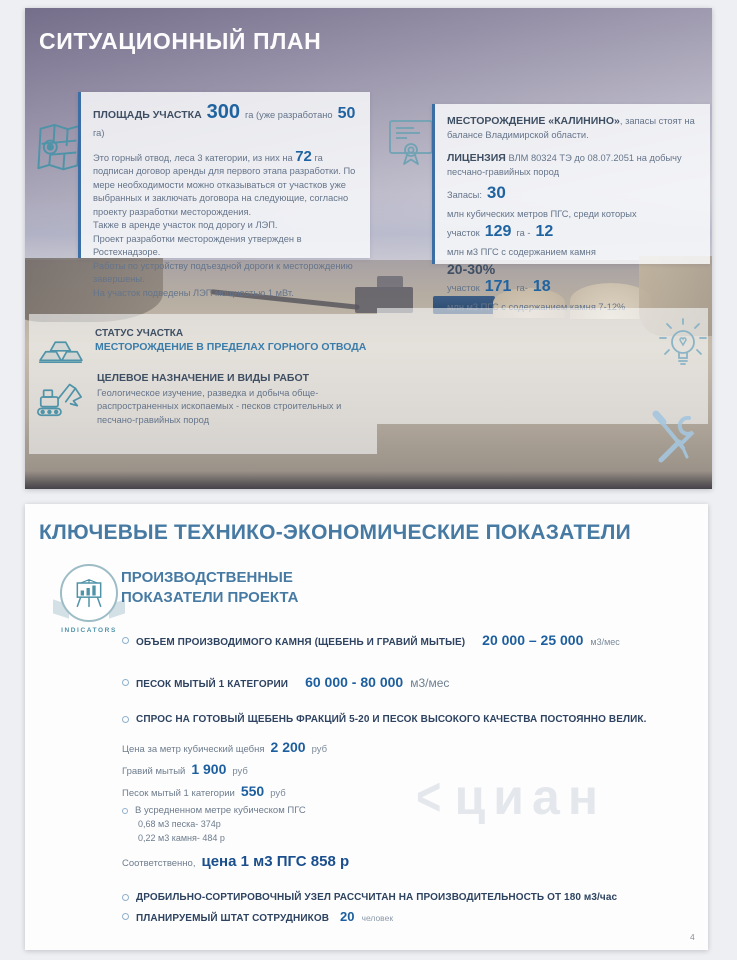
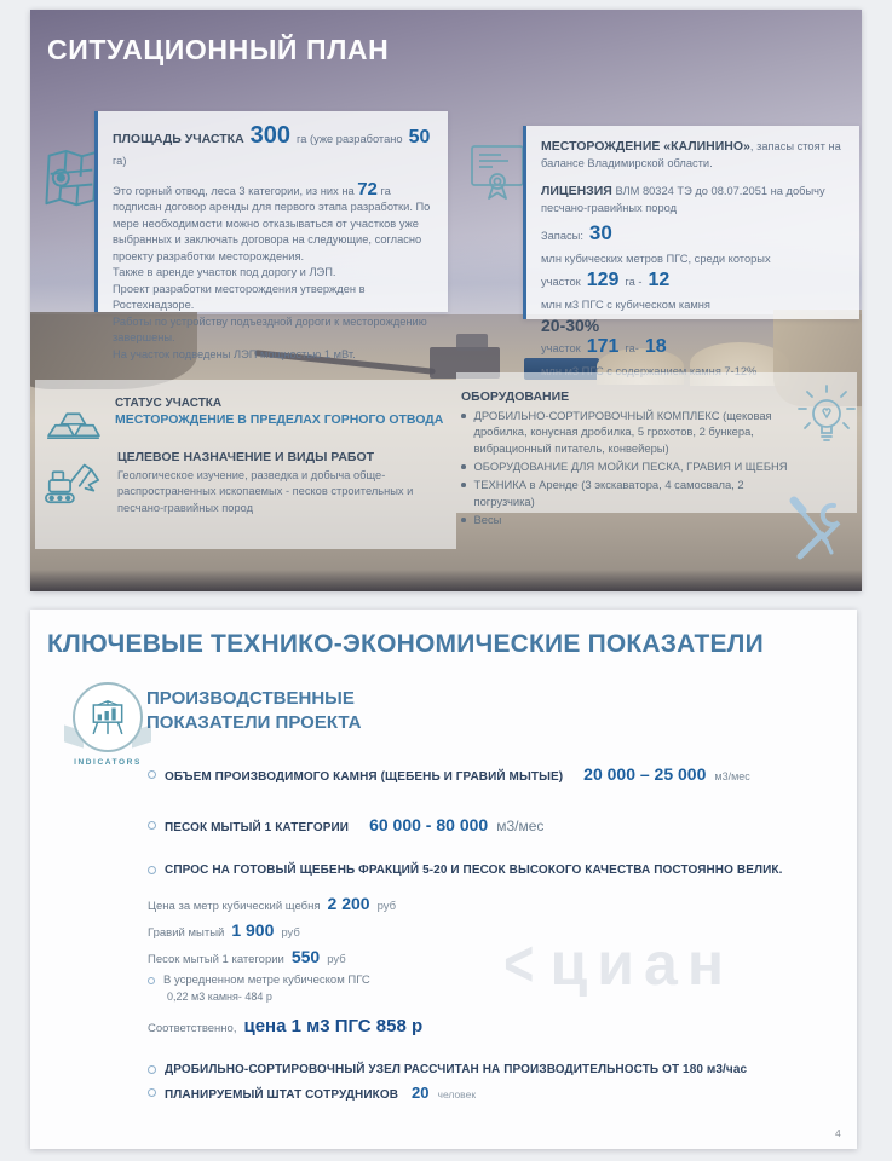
  СИТУАЦИОННЫЙ ПЛАН
  ПЛОЩАДЬ УЧАСТКА
  300
  га (уже разработано
  50
  га)
  Это горный отвод, леса 3 категории, из них на 72 га подписан договор аренды для первого этапа разработки. По мере необходимости можно отказываться от участков уже выбранных и заключать договора на следующие, согласно проекту разработки месторождения.
  Также в аренде участок под дорогу и ЛЭП.
  Проект разработки месторождения утвержден в Ростехнадзоре.
  Работы по устройству подъездной дороги к месторождению завершены.
  На участок подведены ЛЭП мощностью 1 мВт.
  МЕСТОРОЖДЕНИЕ «КАЛИНИНО», запасы стоят на балансе Владимирской области.
  ЛИЦЕНЗИЯ ВЛМ 80324 ТЭ до 08.07.2051 на добычу песчано-гравийных пород
  Запасы:
  30
  млн кубических метров ПГС, среди которых
  участок
  129
  га -
  12
- млн м3 ПГС с содержанием камня
+ млн м3 ПГС с кубическом камня
  20-30%
  участок
  171
  га-
  18
  млн м3 ПГС с содержанием камня 7-12%
  СТАТУС УЧАСТКА
  МЕСТОРОЖДЕНИЕ В ПРЕДЕЛАХ ГОРНОГО ОТВОДА
  ЦЕЛЕВОЕ НАЗНАЧЕНИЕ И ВИДЫ РАБОТ
  Геологическое изучение, разведка и добыча обще-распространенных ископаемых - песков строительных и песчано-гравийных пород
+ ОБОРУДОВАНИЕ
+ ДРОБИЛЬНО-СОРТИРОВОЧНЫЙ КОМПЛЕКС (щековая дробилка, конусная дробилка, 5 грохотов, 2 бункера, вибрационный питатель, конвейеры)
+ ОБОРУДОВАНИЕ ДЛЯ МОЙКИ ПЕСКА, ГРАВИЯ И ЩЕБНЯ
+ ТЕХНИКА в Аренде (3 экскаватора, 4 самосвала, 2 погрузчика)
+ Весы
  КЛЮЧЕВЫЕ ТЕХНИКО-ЭКОНОМИЧЕСКИЕ ПОКАЗАТЕЛИ
  ПРОИЗВОДСТВЕННЫЕ
  ПОКАЗАТЕЛИ ПРОЕКТА
  ОБЪЕМ ПРОИЗВОДИМОГО КАМНЯ (ЩЕБЕНЬ И ГРАВИЙ МЫТЫЕ)
  20 000 – 25 000
  м3/мес
  ПЕСОК МЫТЫЙ 1 КАТЕГОРИИ
  60 000 - 80 000
  м3/мес
  СПРОС НА ГОТОВЫЙ ЩЕБЕНЬ ФРАКЦИЙ 5-20 И ПЕСОК ВЫСОКОГО КАЧЕСТВА ПОСТОЯННО ВЕЛИК.
  Цена за метр кубический щебня
  2 200
  руб
  Гравий мытый
  1 900
  руб
  Песок мытый 1 категории
  550
  руб
  В усредненном метре кубическом ПГС
- 0,68 м3 песка- 374р
  0,22 м3 камня- 484 р
  Соответственно,
  цена 1 м3 ПГС 858 р
  ДРОБИЛЬНО-СОРТИРОВОЧНЫЙ УЗЕЛ РАССЧИТАН НА ПРОИЗВОДИТЕЛЬНОСТЬ ОТ 180 м3/час
  ПЛАНИРУЕМЫЙ ШТАТ СОТРУДНИКОВ
  20
  человек
  <
  циан
  4
